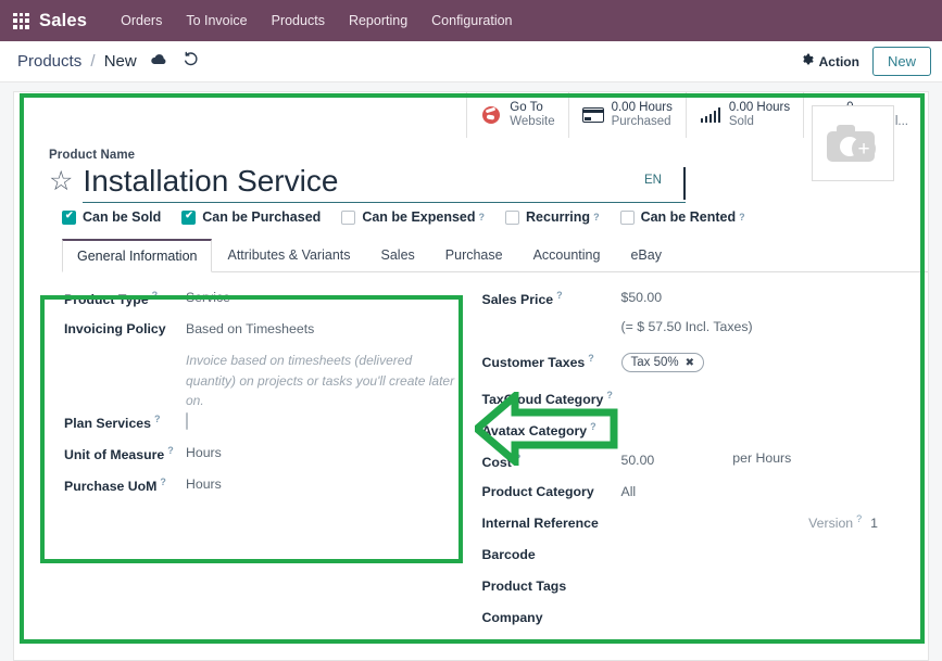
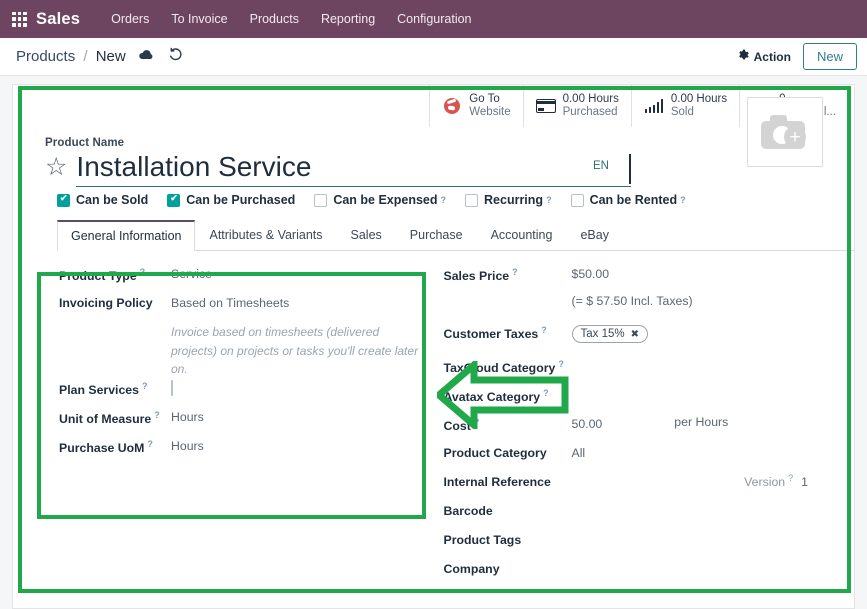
  Sales
  Orders
  To Invoice
  Products
  Reporting
  Configuration
  Products / New
  Action
  New
  Go To
  Website
  0.00 Hours
  Purchased
  0.00 Hours
  Sold
  Product Name
  ☆
  Installation Service
  EN
  +
  Can be Sold
  Can be Purchased
  Can be Expensed
  ?
  Recurring
  ?
  Can be Rented
  ?
  General Information
  Attributes & Variants
  Sales
  Purchase
  Accounting
  eBay
  Product Type ?
  Service
  Invoicing Policy
  Based on Timesheets
- Invoice based on timesheets (delivered quantity) on projects or tasks you'll create later on.
+ Invoice based on timesheets (delivered projects) on projects or tasks you'll create later on.
  Plan Services ?
  Unit of Measure ?
  Hours
  Purchase UoM ?
  Hours
  Sales Price ?
  $50.00
  (= $ 57.50 Incl. Taxes)
  Customer Taxes ?
- Tax 50%
+ Tax 15%
  ✖
  Taxoud Category ?
  Avatax Category ?
  Cost
  50.00
  per Hours
  Product Category
  All
  Internal Reference
  Version ?
  1
  Barcode
  Product Tags
  Company
